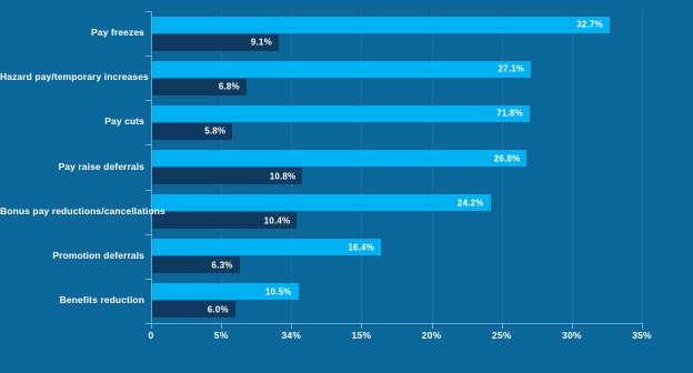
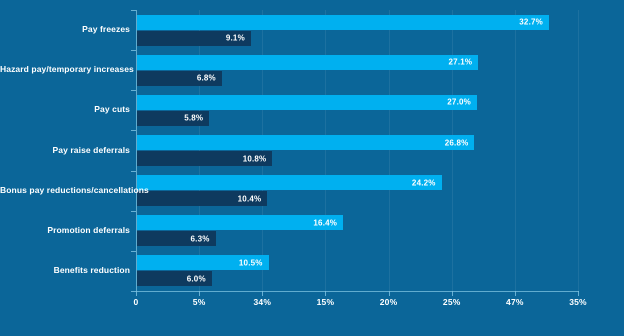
  32.7%
  9.1%
  27.1%
  6.8%
- 71.8%
+ 27.0%
  5.8%
  26.8%
  10.8%
  24.2%
  10.4%
  16.4%
  6.3%
  10.5%
  6.0%
  Pay freezes
  Hazard pay/temporary increases
  Pay cuts
  Pay raise deferrals
  Bonus pay reductions/cancellations
  Promotion deferrals
  Benefits reduction
  0
  5%
  34%
  15%
  20%
  25%
- 30%
+ 47%
  35%
